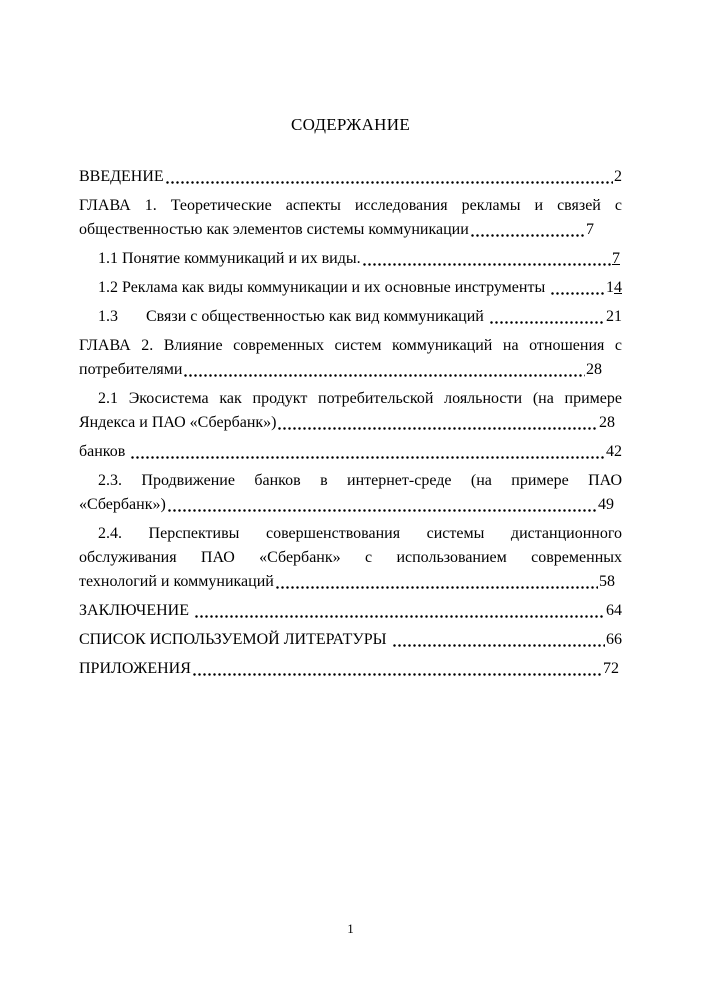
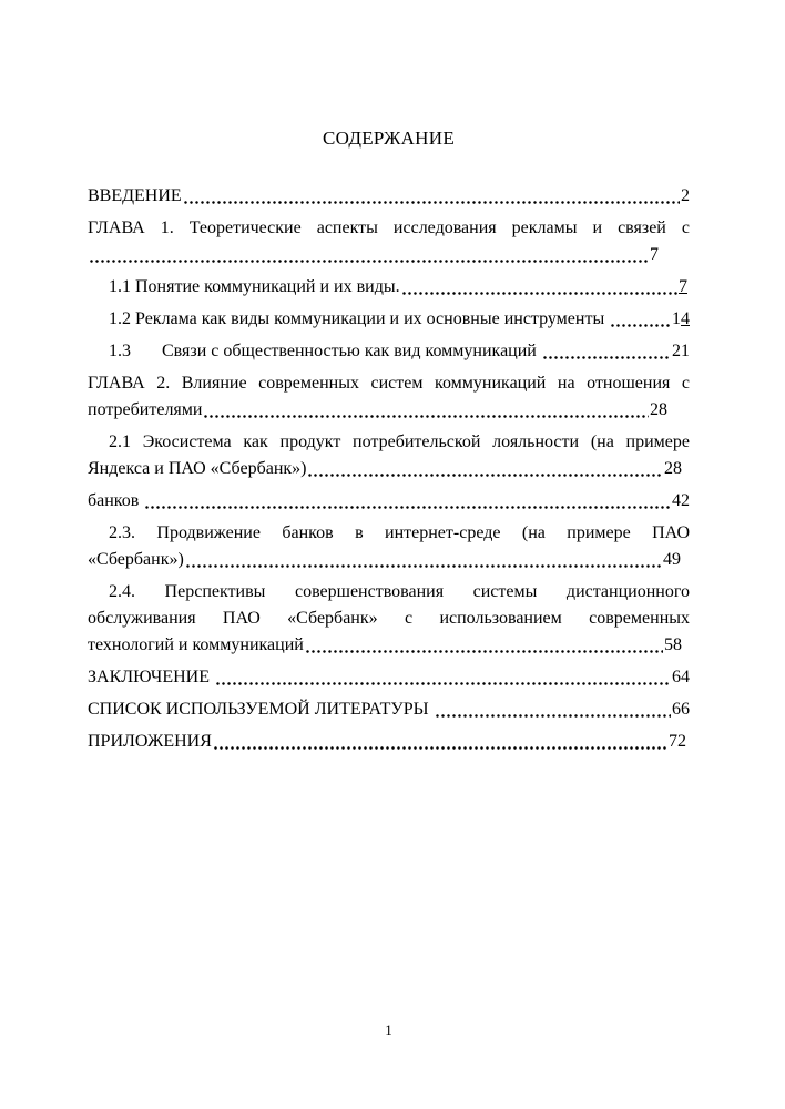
  СОДЕРЖАНИЕ
  ВВЕДЕНИЕ
  2
  ГЛАВА 1. Теоретические аспекты исследования рекламы и связей с
- общественностью как элементов системы коммуникации
  7
  1.1 Понятие коммуникаций и их виды.
  7
  1.2 Реклама как виды коммуникации и их основные инструменты
  14
  1.3 Связи с общественностью как вид коммуникаций
  21
  ГЛАВА 2. Влияние современных систем коммуникаций на отношения с
  потребителями
  28
  2.1 Экосистема как продукт потребительской лояльности (на примере
  Яндекса и ПАО «Сбербанк»)
  28
  банков
  42
  2.3. Продвижение банков в интернет-среде (на примере ПАО
  «Сбербанк»)
  49
  2.4. Перспективы совершенствования системы дистанционного
  обслуживания ПАО «Сбербанк» с использованием современных
  технологий и коммуникаций
  58
  ЗАКЛЮЧЕНИЕ
  64
  СПИСОК ИСПОЛЬЗУЕМОЙ ЛИТЕРАТУРЫ
  66
  ПРИЛОЖЕНИЯ
  72
  1
